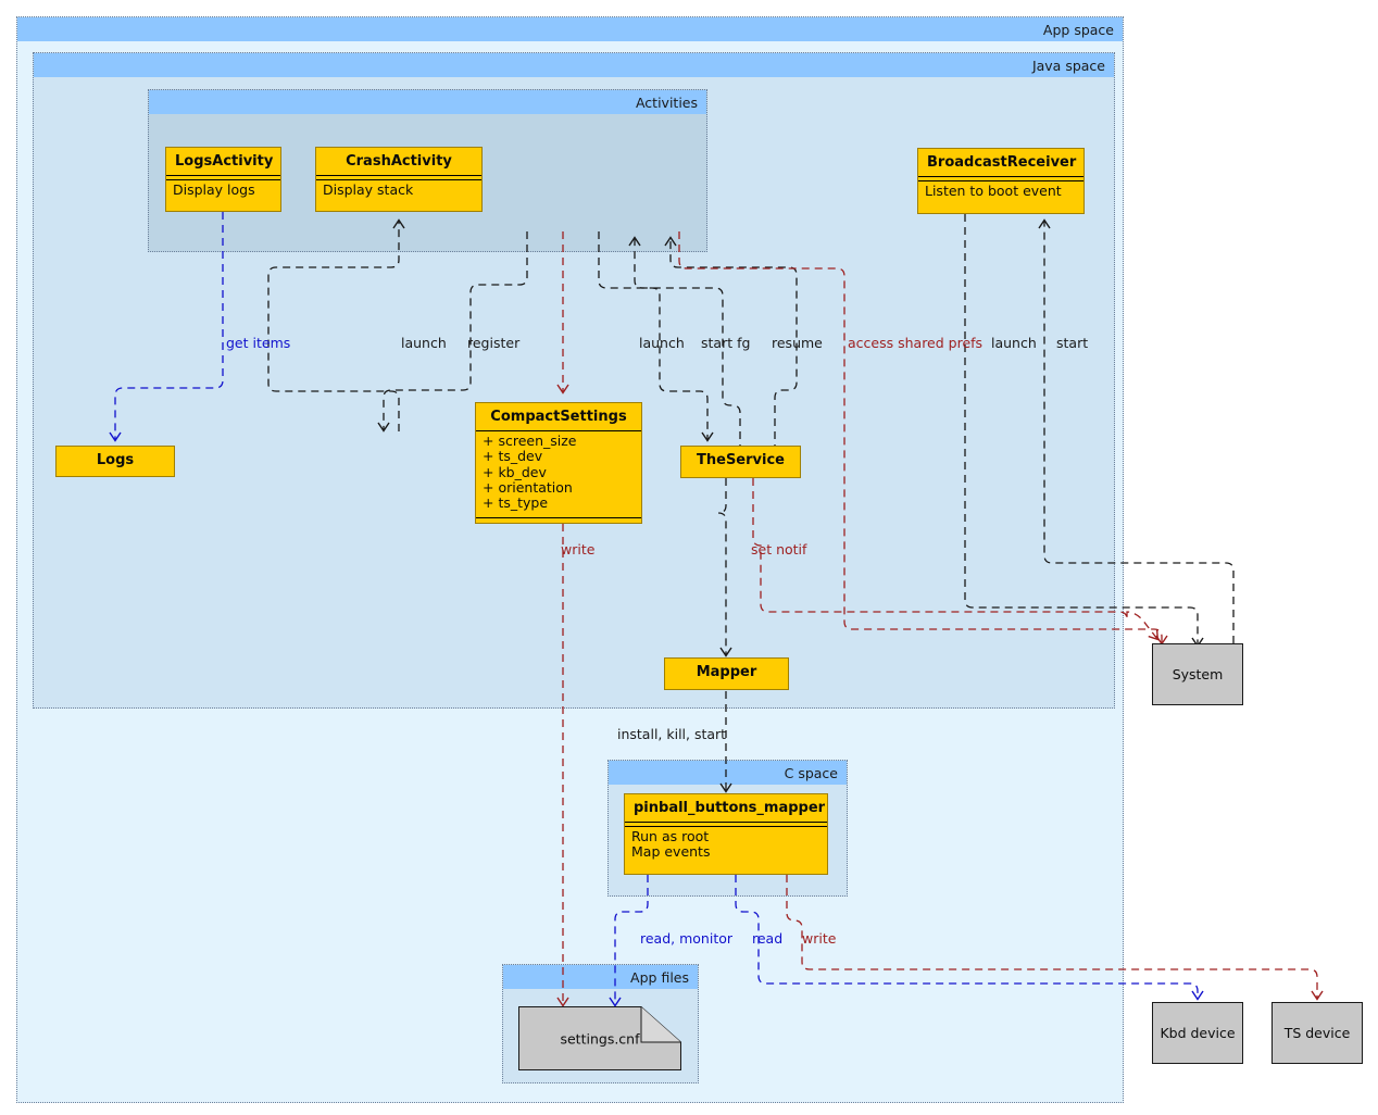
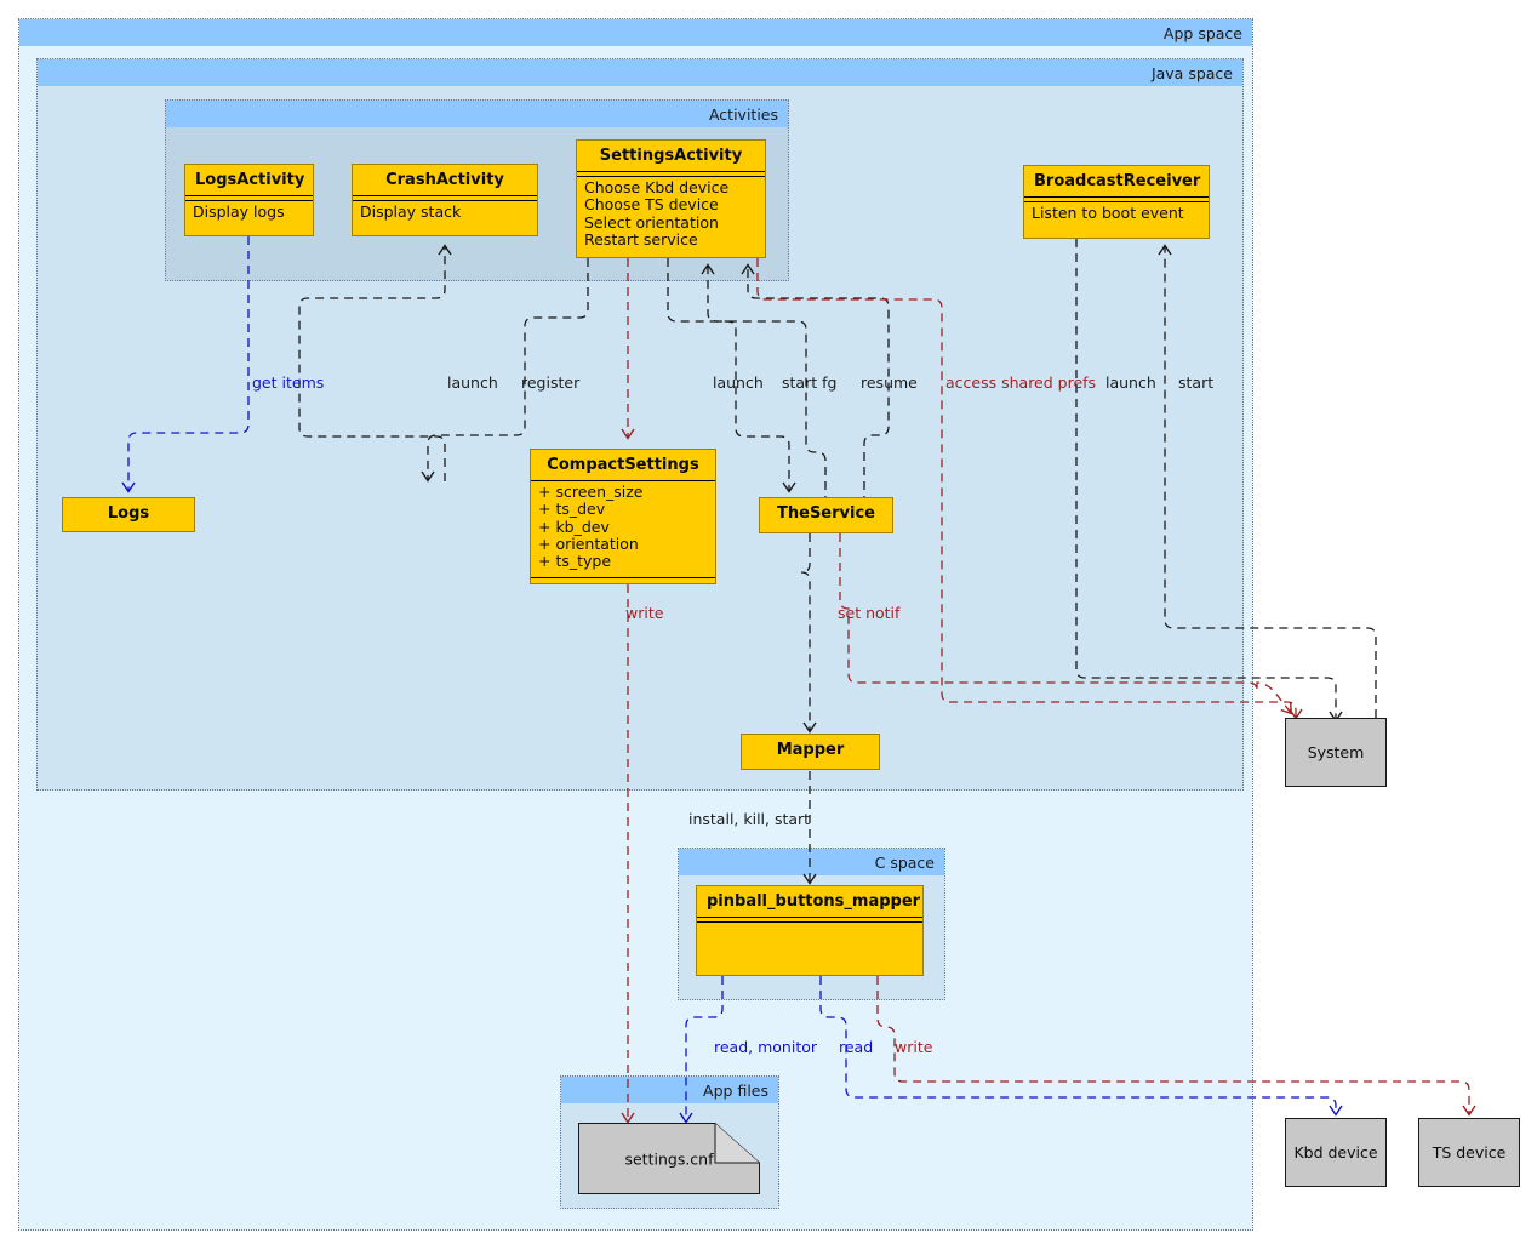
  App space
  Java space
  Activities
  C space
  App files
  LogsActivity
  Display logs
  CrashActivity
  Display stack
+ SettingsActivity
+ Choose Kbd device
+ Choose TS device
+ Select orientation
+ Restart service
  BroadcastReceiver
  Listen to boot event
  Logs
  CompactSettings
  + screen_size
  + ts_dev
  + kb_dev
  + orientation
  + ts_type
  TheService
  Mapper
  pinball_buttons_mapper
- Run as root
- Map events
  settings.cnf
  System
  Kbd device
  TS device
  get items
  launch
  register
  launch
  start fg
  resume
  access shared prefs
  launch
  start
  write
  set notif
  install, kill, start
  read, monitor
  read
  write
